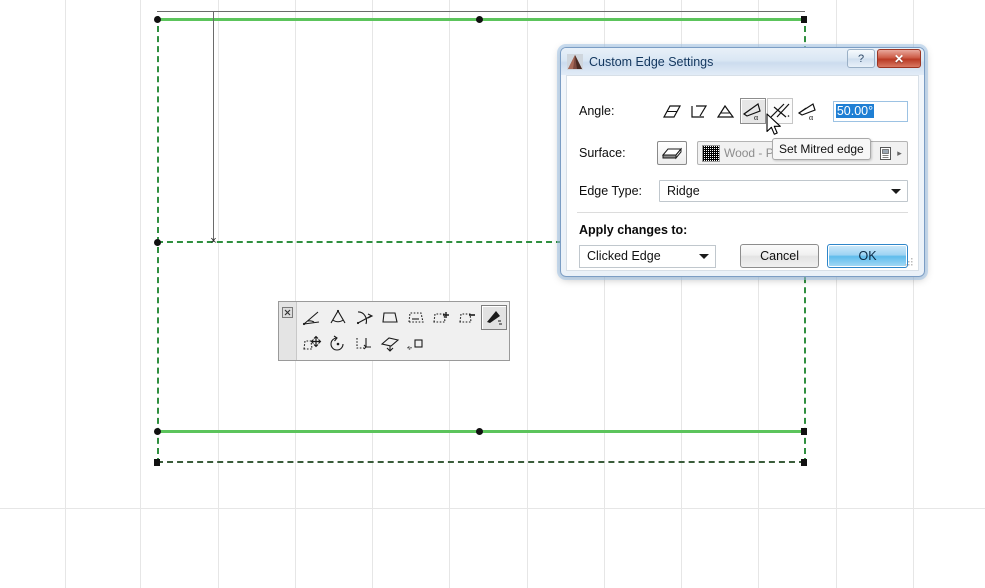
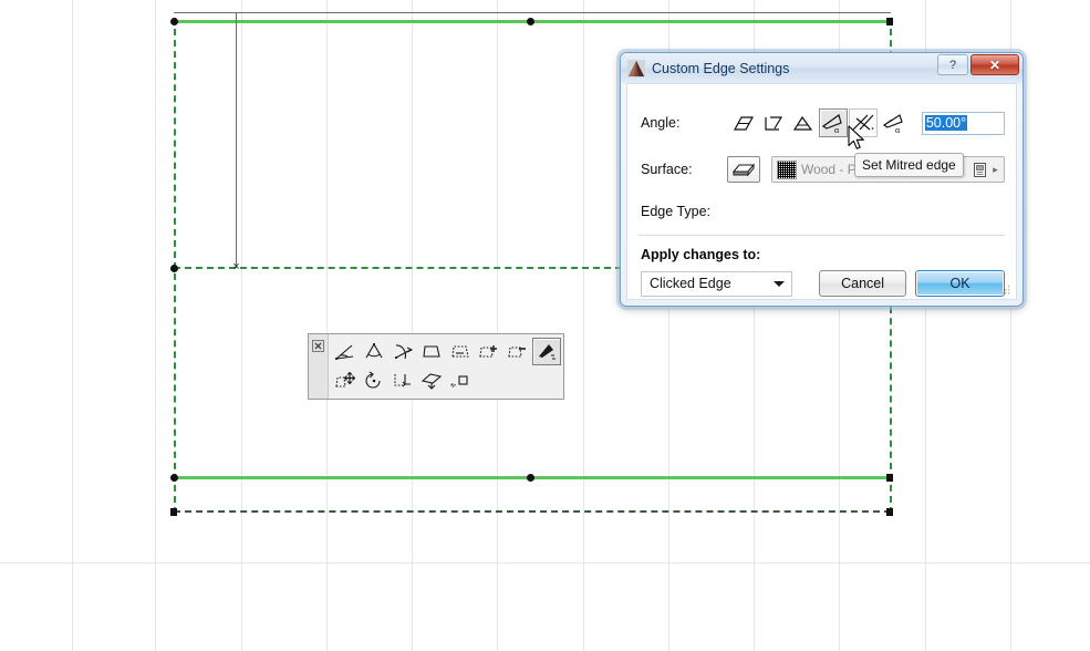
  ×
  Custom Edge Settings
  ?
  ✕
  Angle:
  α
  α
  50.00°
  Surface:
  Wood - P
  ▸
  Edge Type:
- Ridge
  Apply changes to:
  Clicked Edge
  Cancel
  OK
  Set Mitred edge
